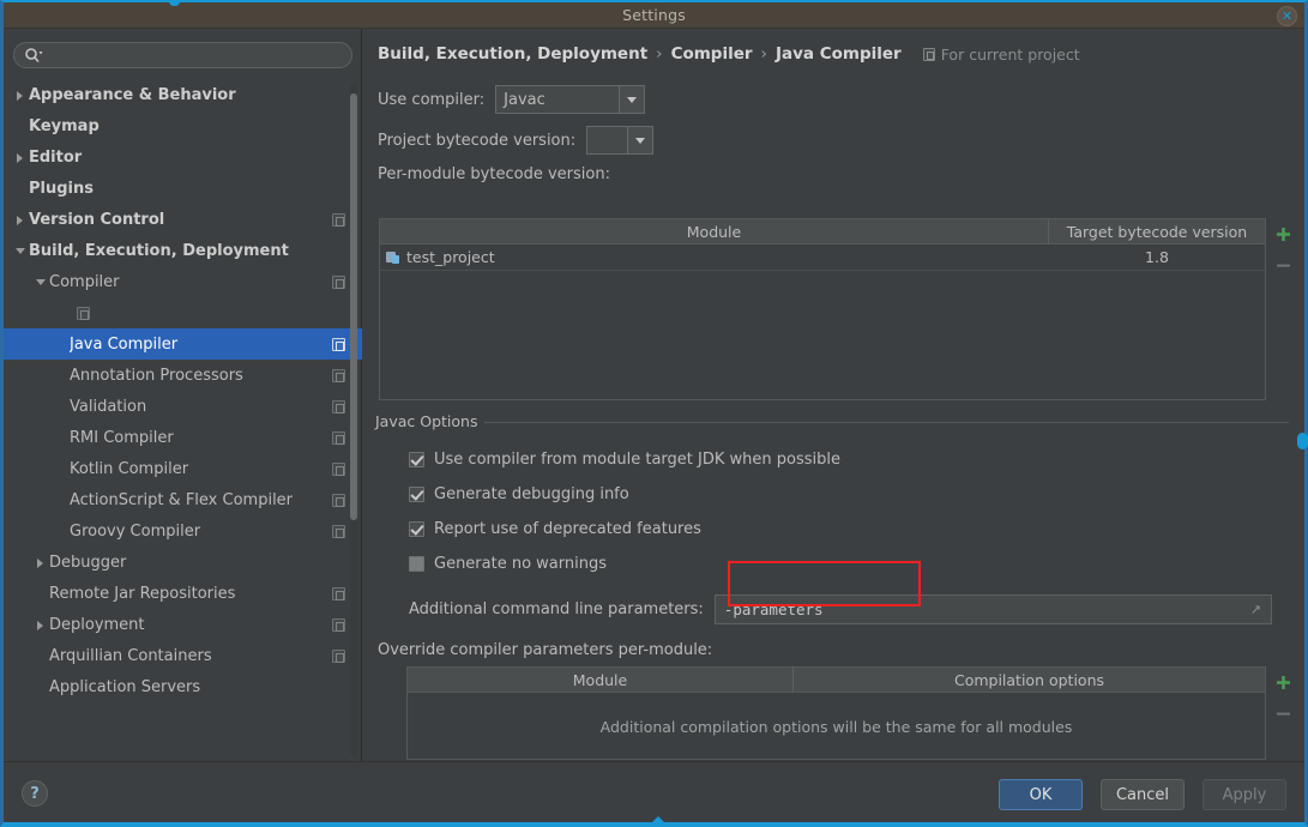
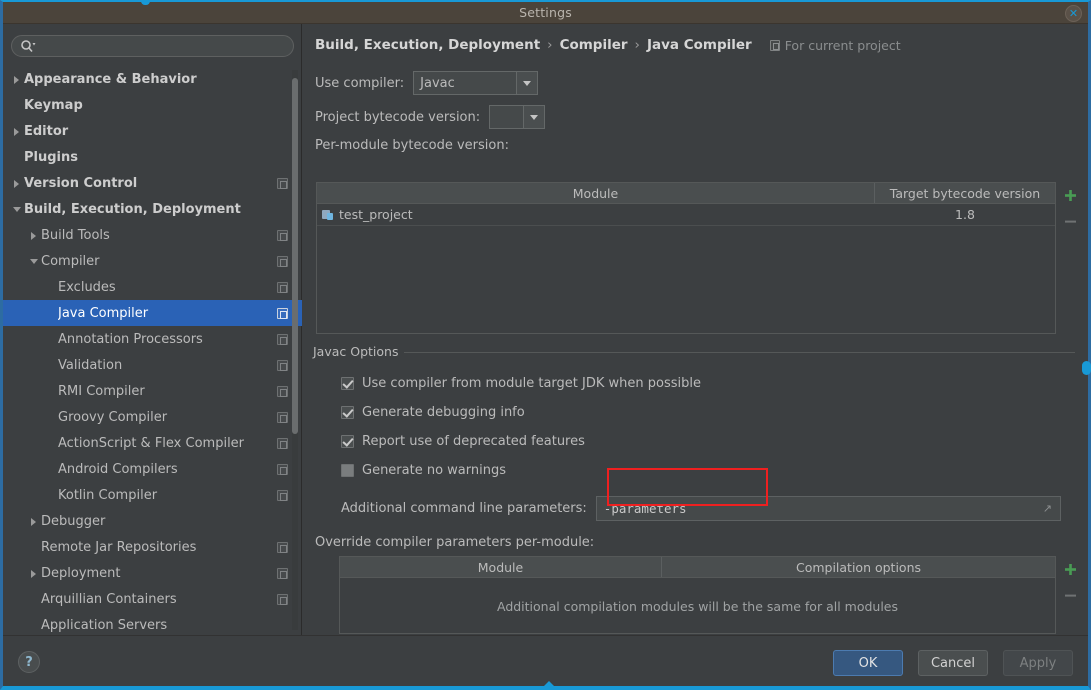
  Settings
  ✕
  Appearance & Behavior
  Keymap
  Editor
  Plugins
  Version Control
  Build, Execution, Deployment
+ Build Tools
  Compiler
+ Excludes
  Java Compiler
  Annotation Processors
  Validation
  RMI Compiler
- Kotlin Compiler
+ Groovy Compiler
  ActionScript & Flex Compiler
+ Android Compilers
- Groovy Compiler
+ Kotlin Compiler
  Debugger
  Remote Jar Repositories
  Deployment
  Arquillian Containers
  Application Servers
  Build, Execution, Deployment
  ›
  Compiler
  ›
  Java Compiler
  For current project
  Use compiler:
  Javac
  Project bytecode version:
  Per-module bytecode version:
  Module
  Target bytecode version
  test_project
  1.8
  Javac Options
  Use compiler from module target JDK when possible
  Generate debugging info
  Report use of deprecated features
  Generate no warnings
  Additional command line parameters:
  -parameters
  ↗
  Override compiler parameters per-module:
  Module
  Compilation options
- Additional compilation options will be the same for all modules
+ Additional compilation modules will be the same for all modules
  ?
  OK
  Cancel
  Apply
